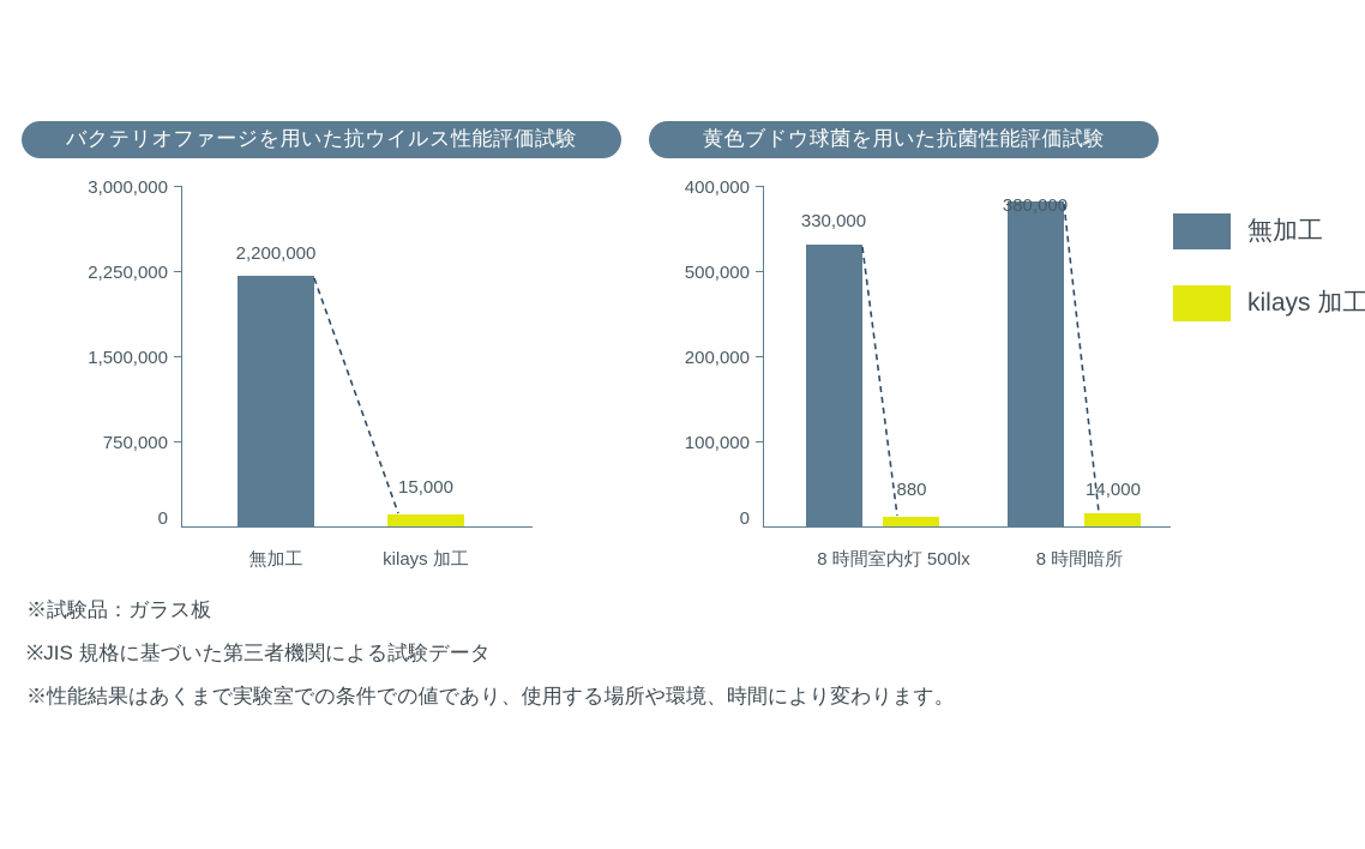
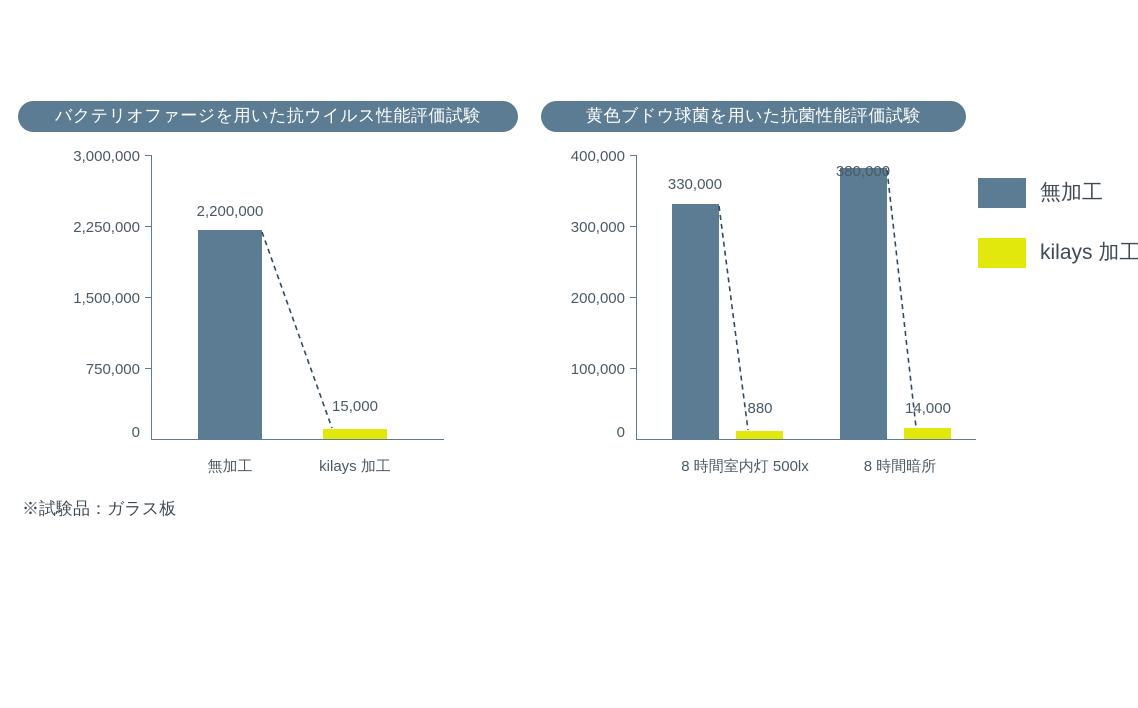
  バクテリオファージを用いた抗ウイルス性能評価試験
  3,000,000
  2,250,000
  1,500,000
  750,000
  0
  2,200,000
  15,000
  無加工
  kilays 加工
  黄色ブドウ球菌を用いた抗菌性能評価試験
  400,000
- 500,000
+ 300,000
  200,000
  100,000
  0
  330,000
  880
  380,000
  14,000
  8 時間室内灯 500lx
  8 時間暗所
  無加工
  kilays 加工
  ※試験品：ガラス板
- ※JIS 規格に基づいた第三者機関による試験データ
- ※性能結果はあくまで実験室での条件での値であり、使用する場所や環境、時間により変わります。
